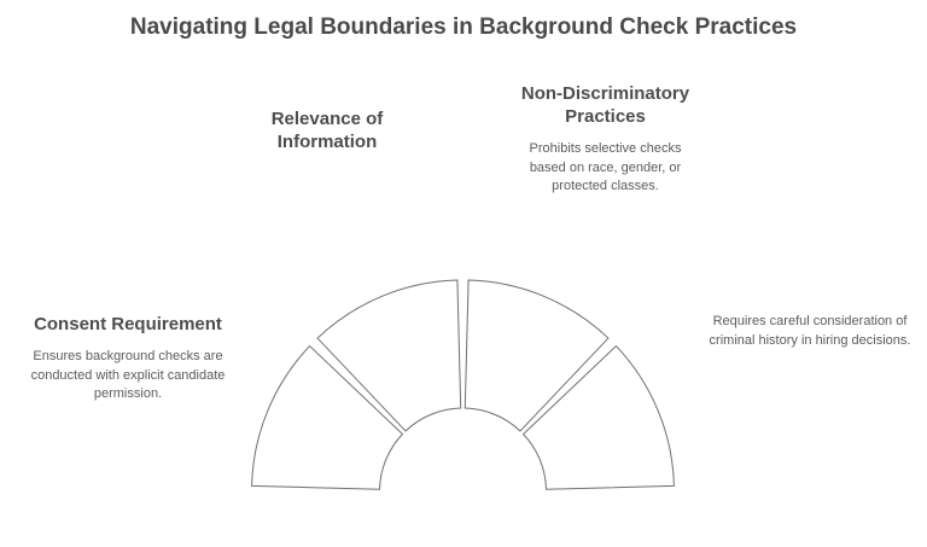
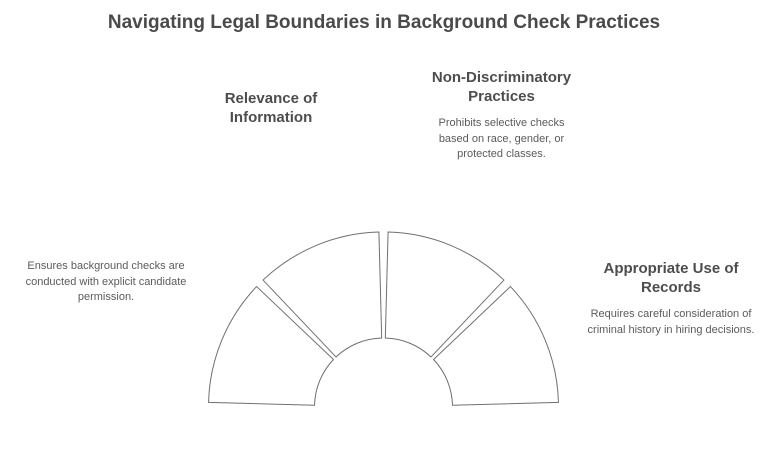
  Navigating Legal Boundaries in Background Check Practices
  Relevance of Information
  Non-Discriminatory Practices
  Prohibits selective checks based on race, gender, or protected classes.
- Consent Requirement
  Ensures background checks are conducted with explicit candidate permission.
+ Appropriate Use of Records
  Requires careful consideration of criminal history in hiring decisions.
